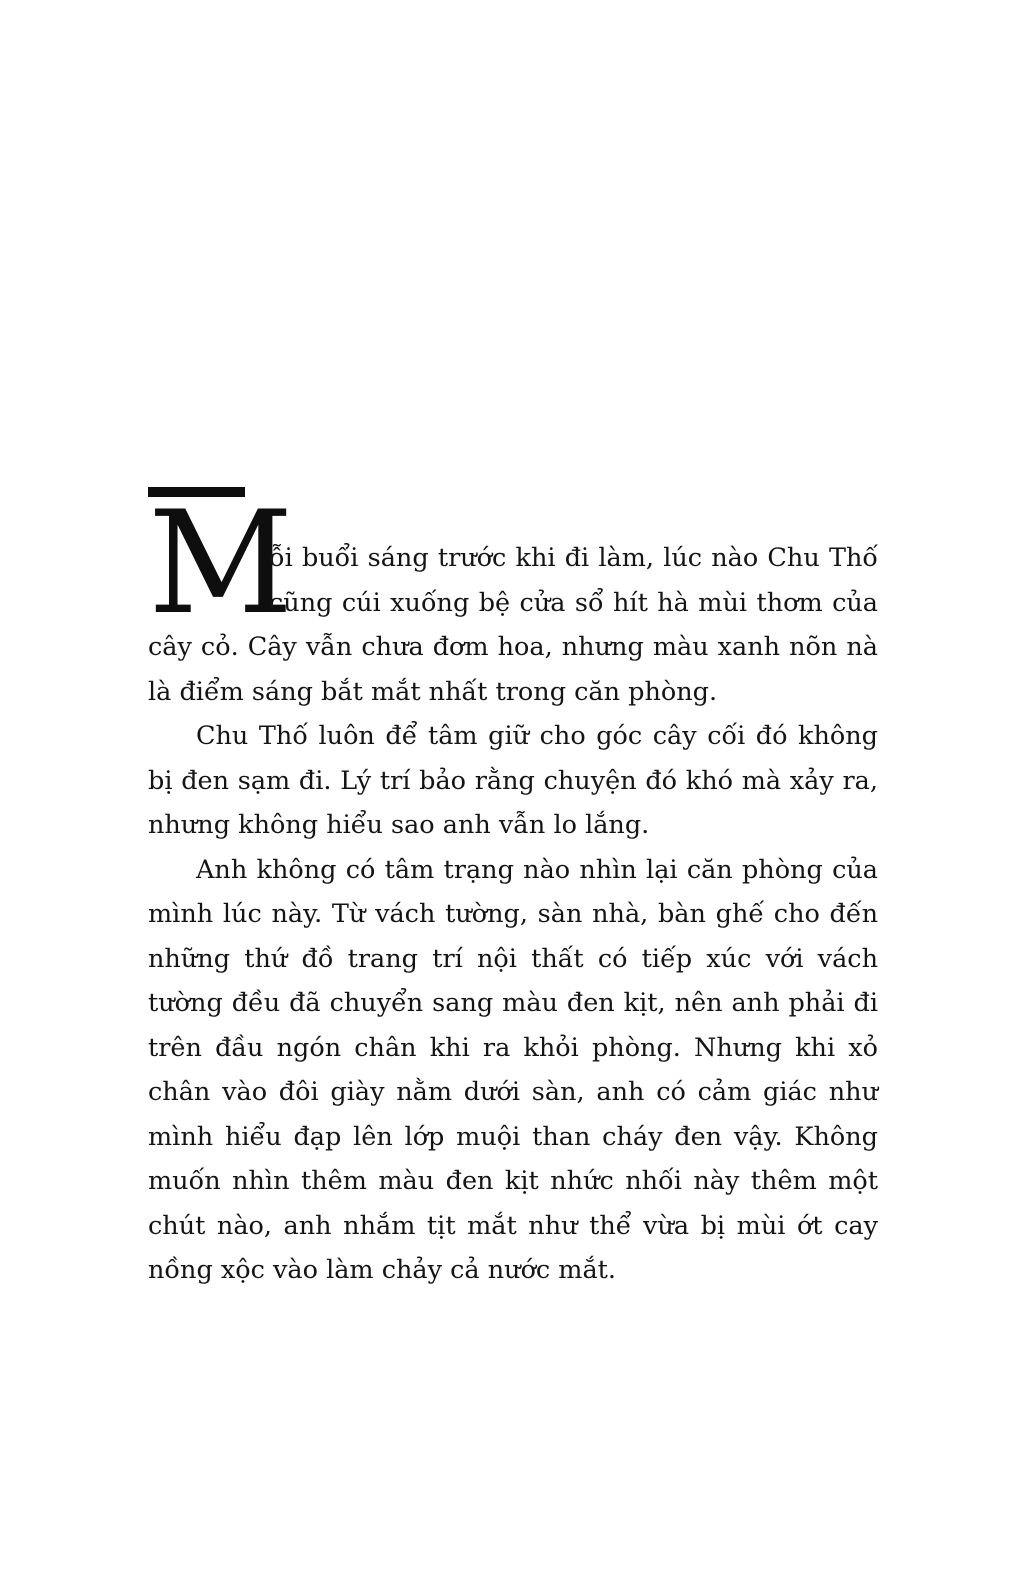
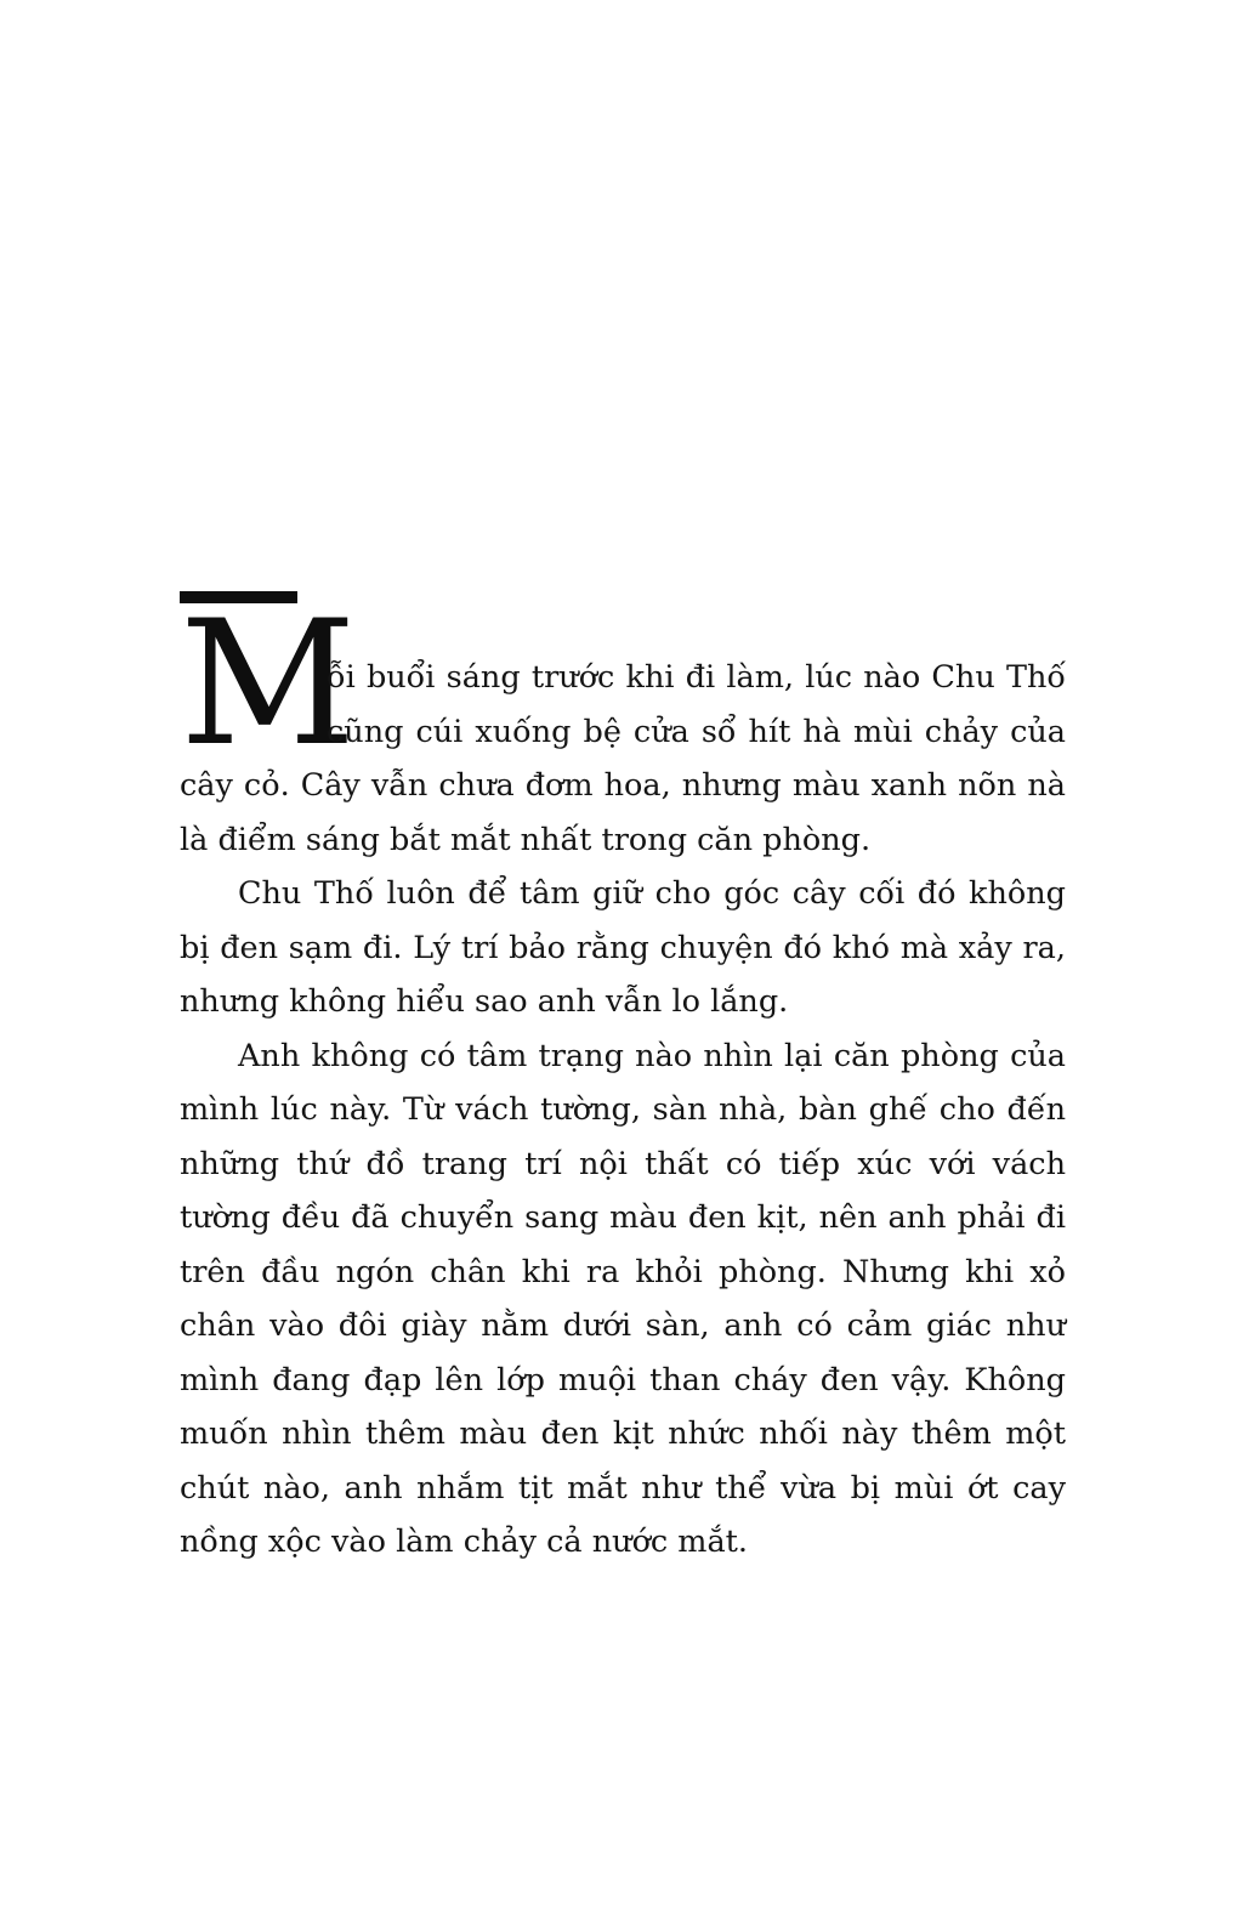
  M
- ỗi buổi sáng trước khi đi làm, lúc nào Chu Thố cũng cúi xuống bệ cửa sổ hít hà mùi thơm của cây cỏ. Cây vẫn chưa đơm hoa, nhưng màu xanh nõn nà là điểm sáng bắt mắt nhất trong căn phòng.
+ ỗi buổi sáng trước khi đi làm, lúc nào Chu Thố cũng cúi xuống bệ cửa sổ hít hà mùi chảy của cây cỏ. Cây vẫn chưa đơm hoa, nhưng màu xanh nõn nà là điểm sáng bắt mắt nhất trong căn phòng.
  Chu Thố luôn để tâm giữ cho góc cây cối đó không bị đen sạm đi. Lý trí bảo rằng chuyện đó khó mà xảy ra, nhưng không hiểu sao anh vẫn lo lắng.
- Anh không có tâm trạng nào nhìn lại căn phòng của mình lúc này. Từ vách tường, sàn nhà, bàn ghế cho đến những thứ đồ trang trí nội thất có tiếp xúc với vách tường đều đã chuyển sang màu đen kịt, nên anh phải đi trên đầu ngón chân khi ra khỏi phòng. Nhưng khi xỏ chân vào đôi giày nằm dưới sàn, anh có cảm giác như mình hiểu đạp lên lớp muội than cháy đen vậy. Không muốn nhìn thêm màu đen kịt nhức nhối này thêm một chút nào, anh nhắm tịt mắt như thể vừa bị mùi ớt cay nồng xộc vào làm chảy cả nước mắt.
+ Anh không có tâm trạng nào nhìn lại căn phòng của mình lúc này. Từ vách tường, sàn nhà, bàn ghế cho đến những thứ đồ trang trí nội thất có tiếp xúc với vách tường đều đã chuyển sang màu đen kịt, nên anh phải đi trên đầu ngón chân khi ra khỏi phòng. Nhưng khi xỏ chân vào đôi giày nằm dưới sàn, anh có cảm giác như mình đang đạp lên lớp muội than cháy đen vậy. Không muốn nhìn thêm màu đen kịt nhức nhối này thêm một chút nào, anh nhắm tịt mắt như thể vừa bị mùi ớt cay nồng xộc vào làm chảy cả nước mắt.
